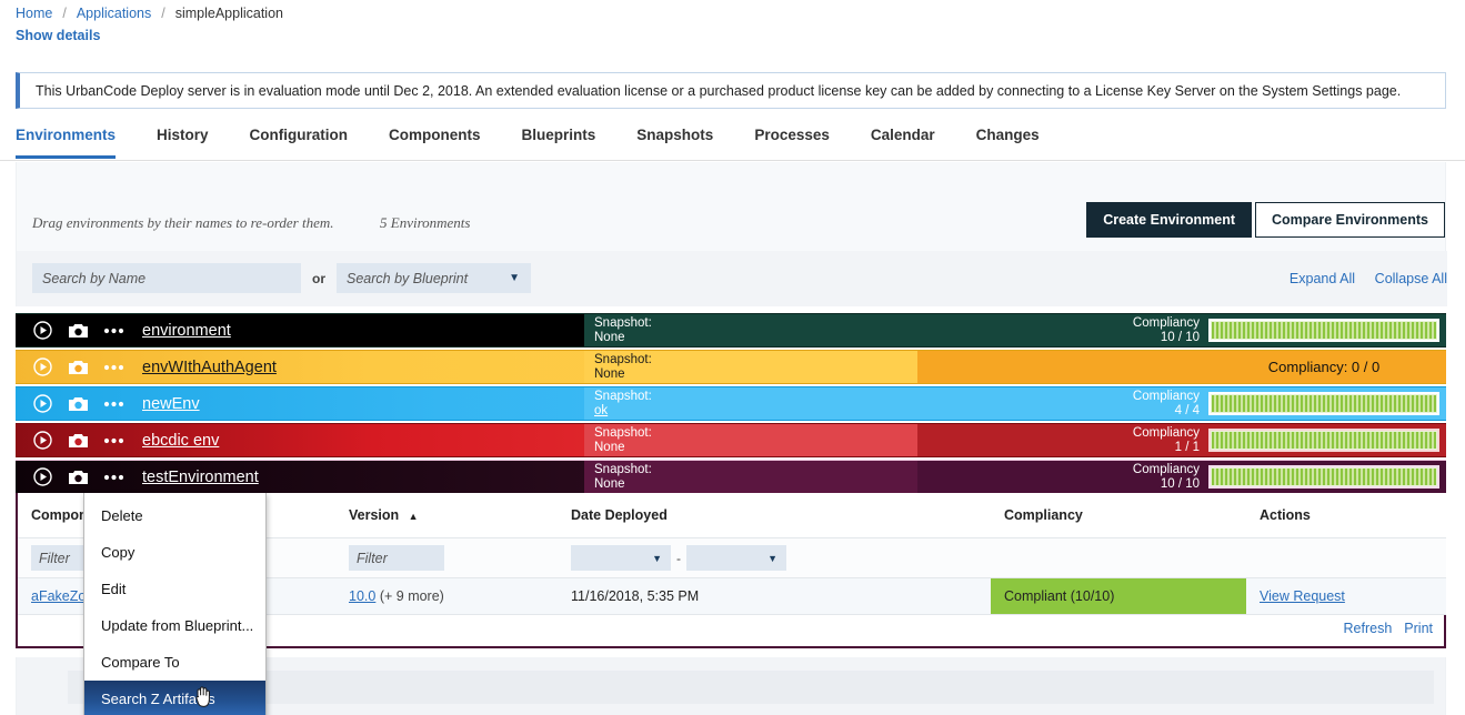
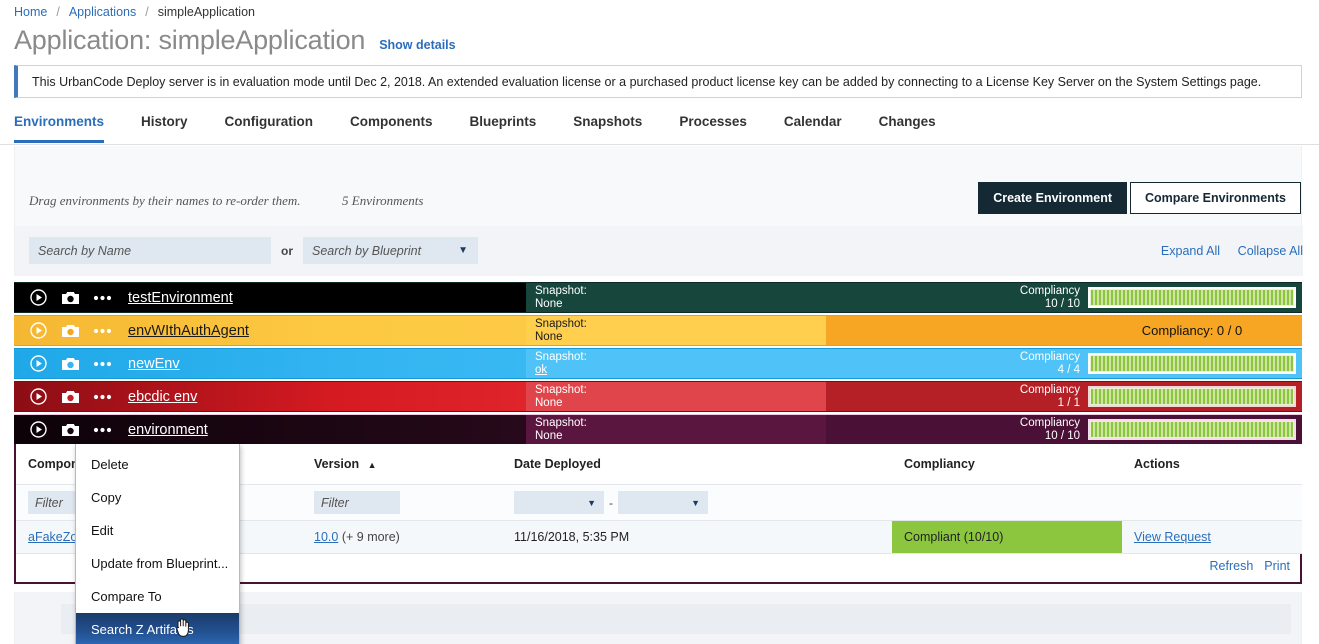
  Home
  /
  Applications
  /
  simpleApplication
+ Application: simpleApplication
  Show details
  This UrbanCode Deploy server is in evaluation mode until Dec 2, 2018. An extended evaluation license or a purchased product license key can be added by connecting to a License Key Server on the System Settings page.
  Environments
  History
  Configuration
  Components
  Blueprints
  Snapshots
  Processes
  Calendar
  Changes
  Drag environments by their names to re-order them.
  5 Environments
  Create Environment
  Compare Environments
  Search by Name
  or
  Search by Blueprint
  ▼
  Expand All
  Collapse All
- environment
+ testEnvironment
  Snapshot:
  None
  Compliancy
  10 / 10
  envWIthAuthAgent
  Snapshot:
  None
  Compliancy: 0 / 0
  newEnv
  Snapshot:
  ok
  Compliancy
  4 / 4
  ebcdic env
  Snapshot:
  None
  Compliancy
  1 / 1
- testEnvironment
+ environment
  Snapshot:
  None
  Compliancy
  10 / 10
  Compo	Version ▲	Date Deployed	Compliancy	Actions
  Filter	Filter	▼ - ▼
  aFakeZo	10.0 (+ 9 more)	11/16/2018, 5:35 PM	Compliant (10/10)	View Request
  Refresh
  Print
  Delete
  Copy
  Edit
  Update from Blueprint...
  Compare To
  Search Z Artifas
